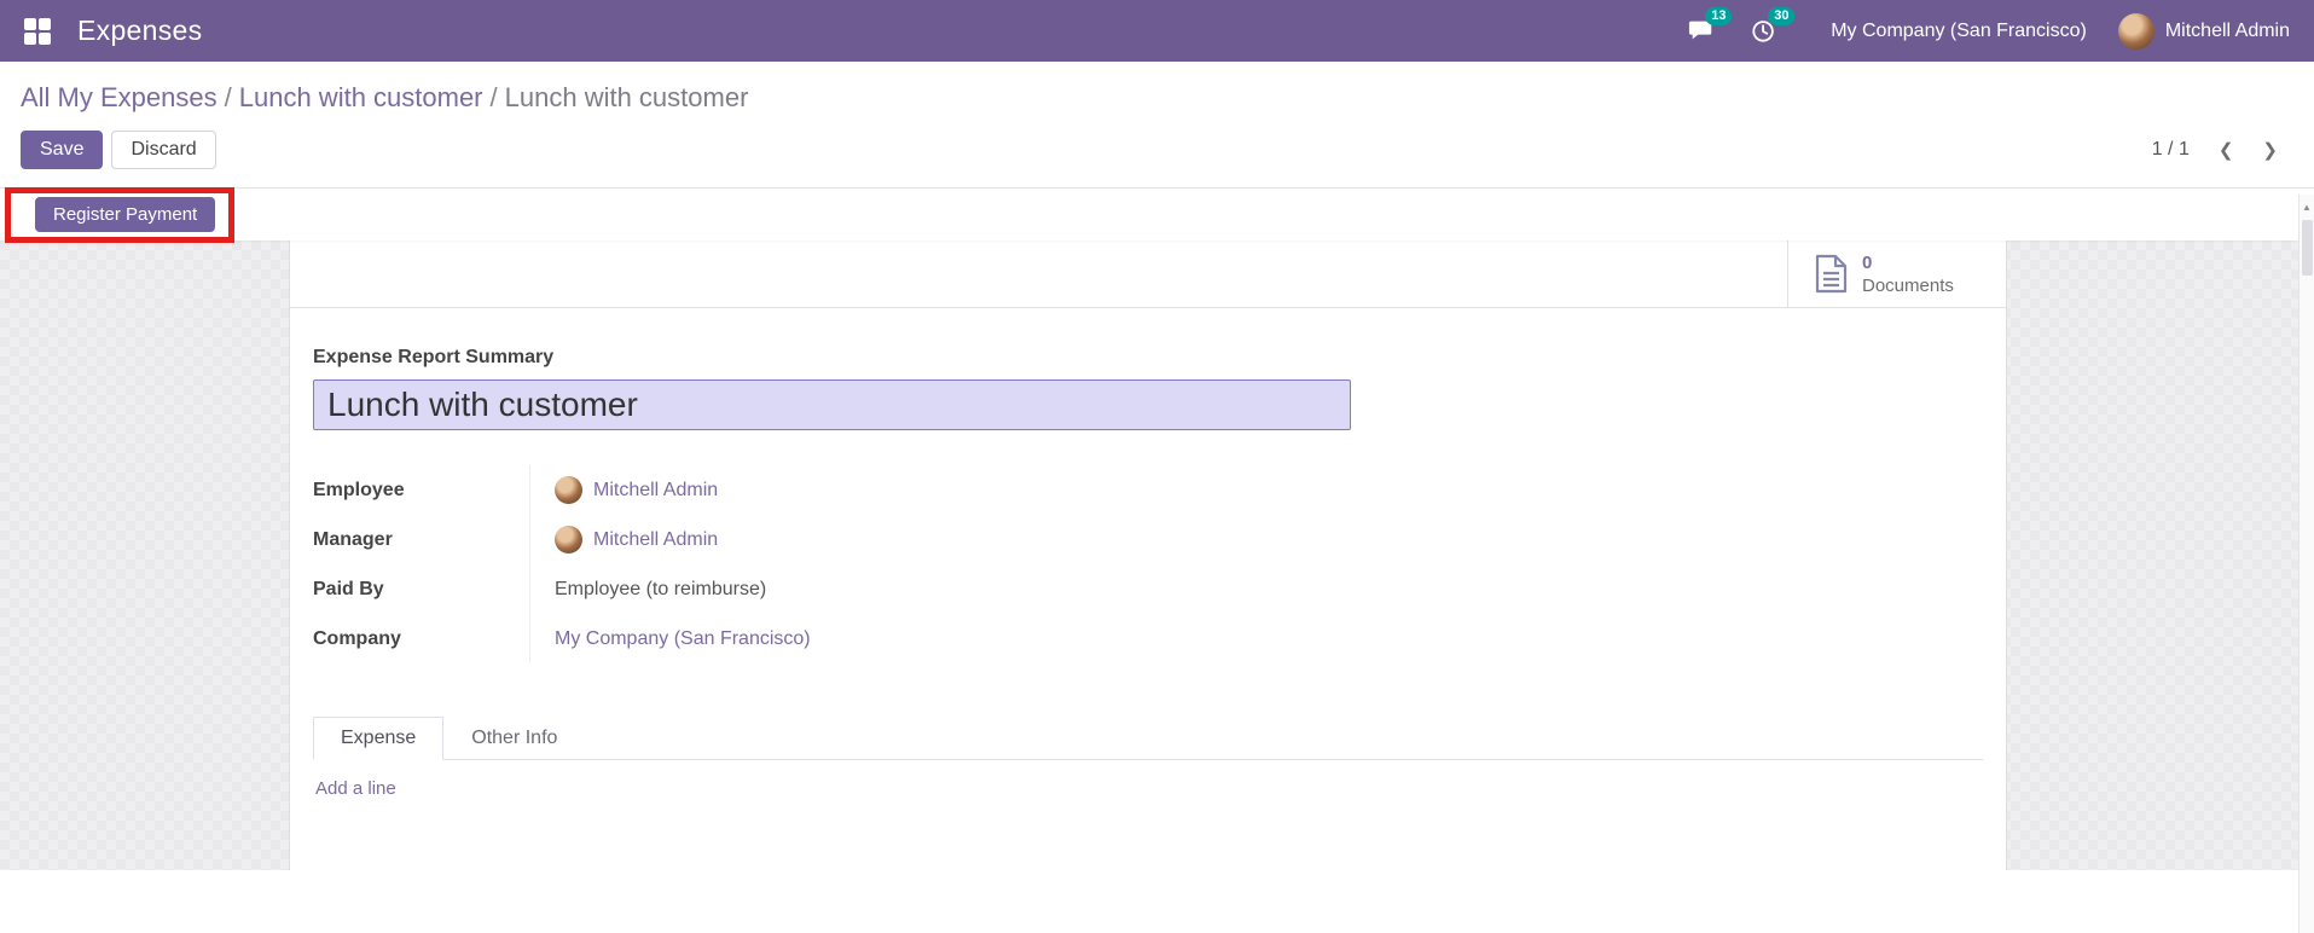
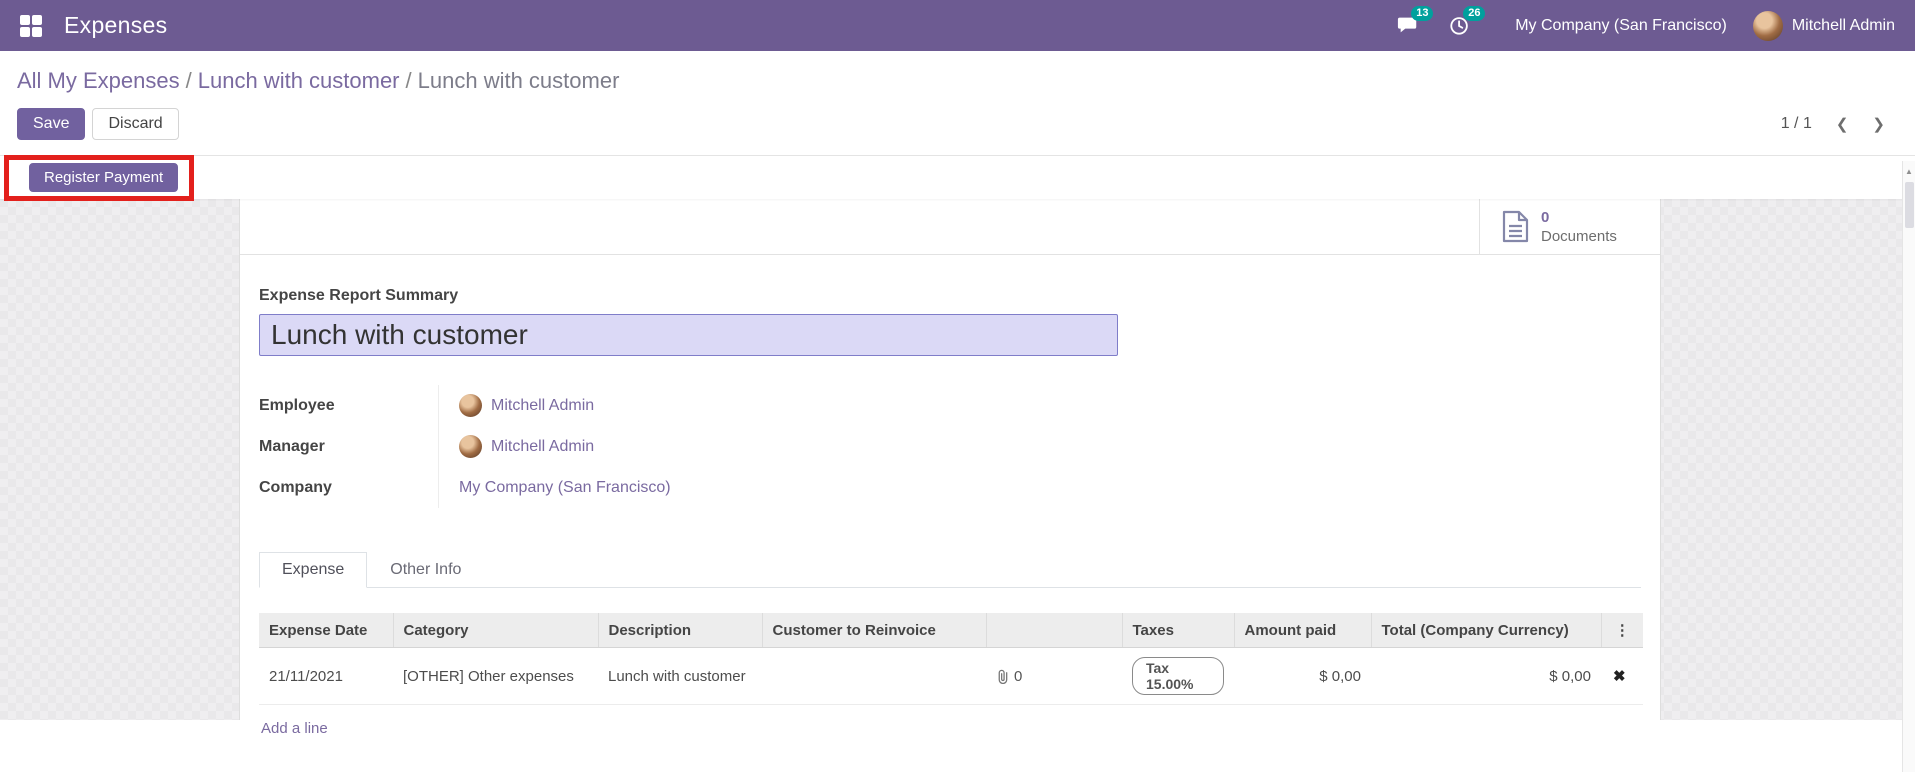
  Expenses
  13
- 30
+ 26
  My Company (San Francisco)
  Mitchell Admin
  All My Expenses / Lunch with customer / Lunch with customer
  Save
  Discard
  1 / 1
  ❮
  ❯
  Register Payment
  0
  Documents
  Expense Report Summary
  Lunch with customer
  Employee
  Mitchell Admin
  Manager
  Mitchell Admin
- Paid By
- Employee (to reimburse)
  Company
  My Company (San Francisco)
  Expense
  Other Info
+ Expense Date	Category	Description	Customer to Reinvoice		Taxes	Amount paid	Total (Company Currency)	⋮
+ 21/11/2021	[OTHER] Other expenses	Lunch with customer		0	Tax 15.00%	$ 0,00	$ 0,00	✖
  Add a line
  ▲
